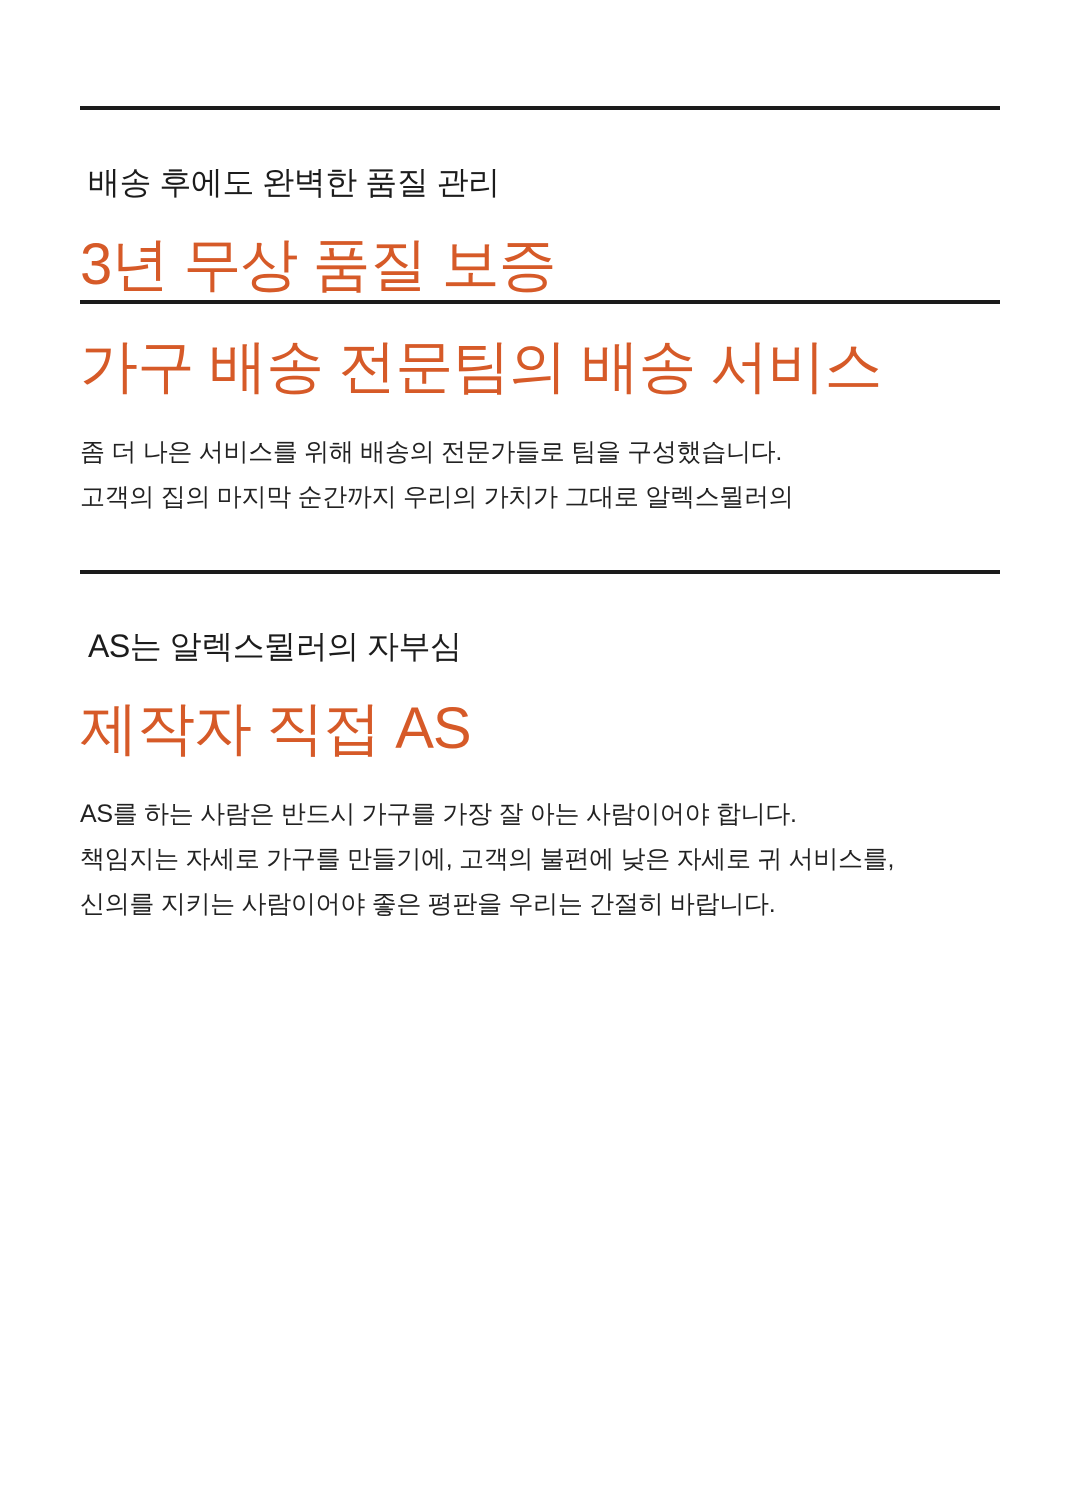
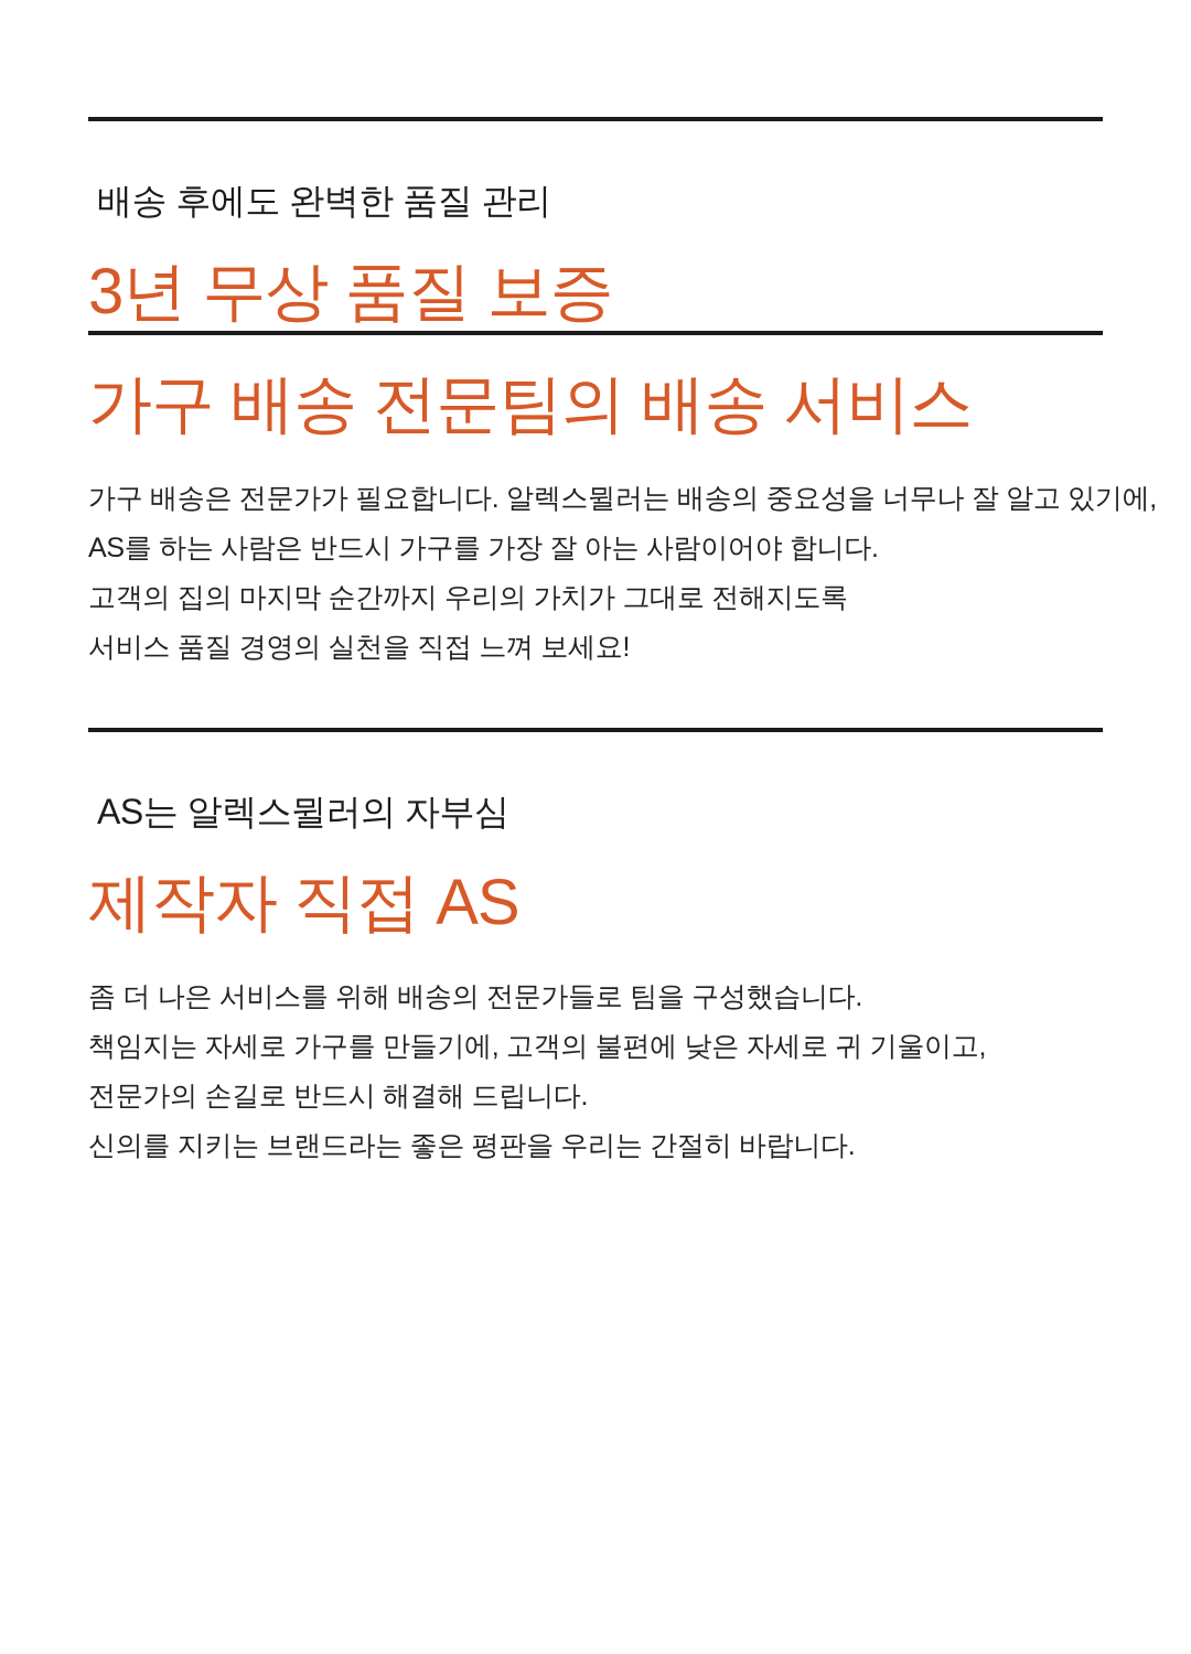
  배송 후에도 완벽한 품질 관리
  3년 무상 품질 보증
  가구 배송 전문팀의 배송 서비스
+ 가구 배송은 전문가가 필요합니다. 알렉스뮐러는 배송의 중요성을 너무나 잘 알고 있기에,
- 좀 더 나은 서비스를 위해 배송의 전문가들로 팀을 구성했습니다.
+ AS를 하는 사람은 반드시 가구를 가장 잘 아는 사람이어야 합니다.
- 고객의 집의 마지막 순간까지 우리의 가치가 그대로 알렉스뮐러의
+ 고객의 집의 마지막 순간까지 우리의 가치가 그대로 전해지도록
+ 서비스 품질 경영의 실천을 직접 느껴 보세요!
  AS는 알렉스뮐러의 자부심
  제작자 직접 AS
- AS를 하는 사람은 반드시 가구를 가장 잘 아는 사람이어야 합니다.
+ 좀 더 나은 서비스를 위해 배송의 전문가들로 팀을 구성했습니다.
- 책임지는 자세로 가구를 만들기에, 고객의 불편에 낮은 자세로 귀 서비스를,
+ 책임지는 자세로 가구를 만들기에, 고객의 불편에 낮은 자세로 귀 기울이고,
+ 전문가의 손길로 반드시 해결해 드립니다.
- 신의를 지키는 사람이어야 좋은 평판을 우리는 간절히 바랍니다.
+ 신의를 지키는 브랜드라는 좋은 평판을 우리는 간절히 바랍니다.
